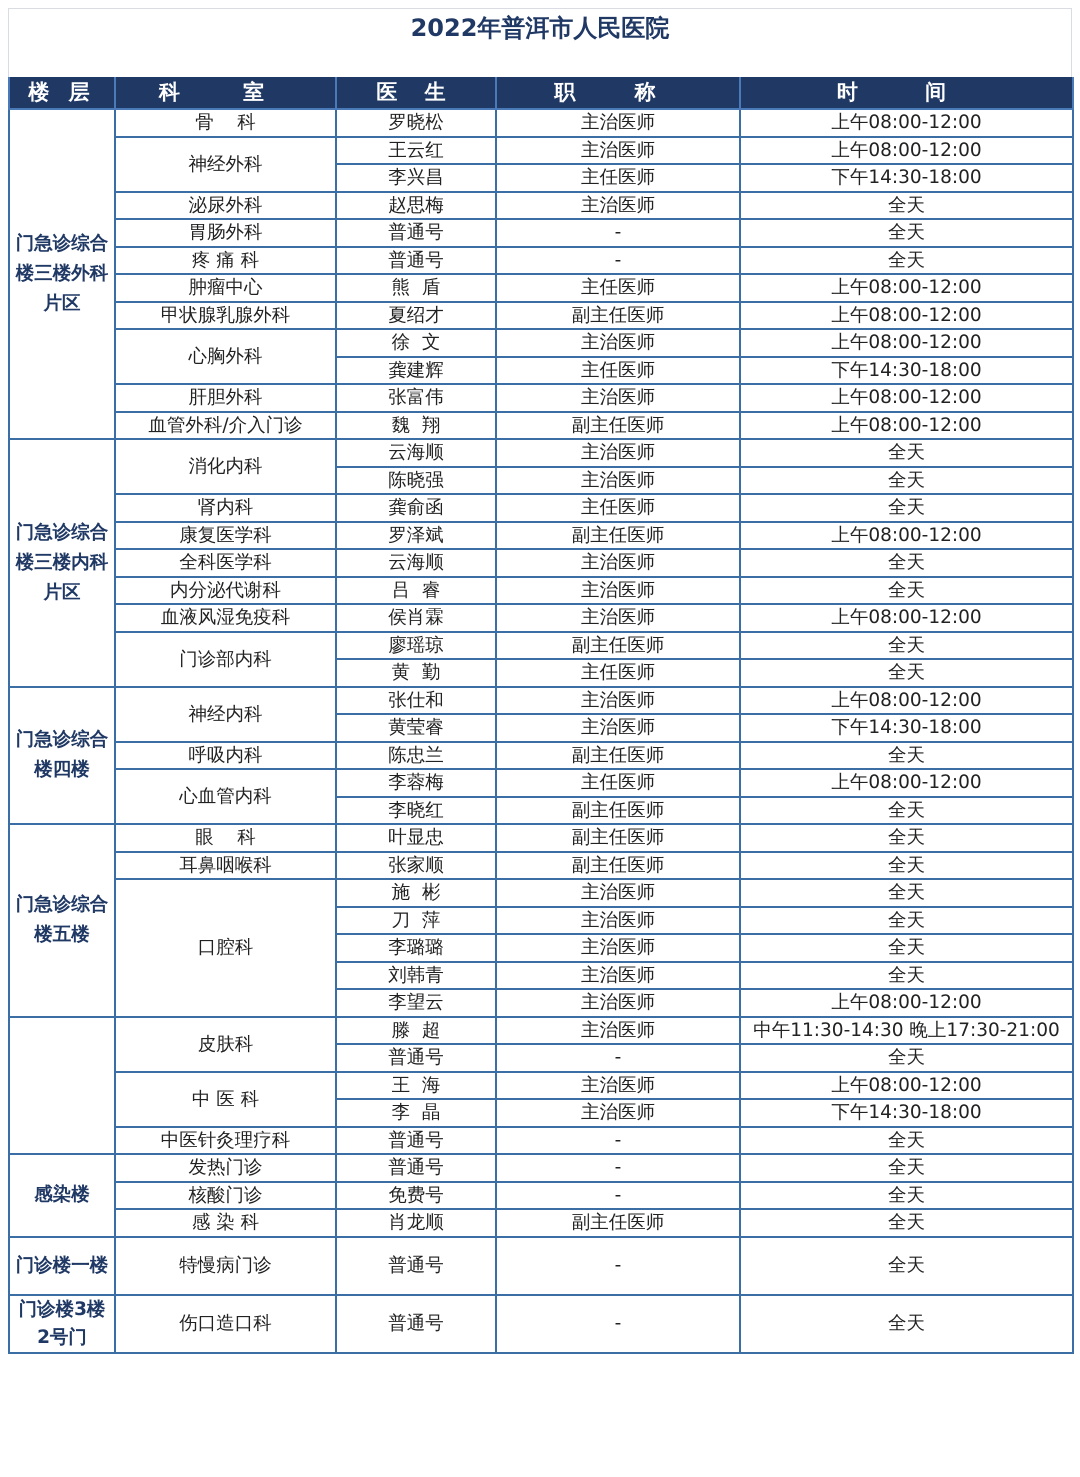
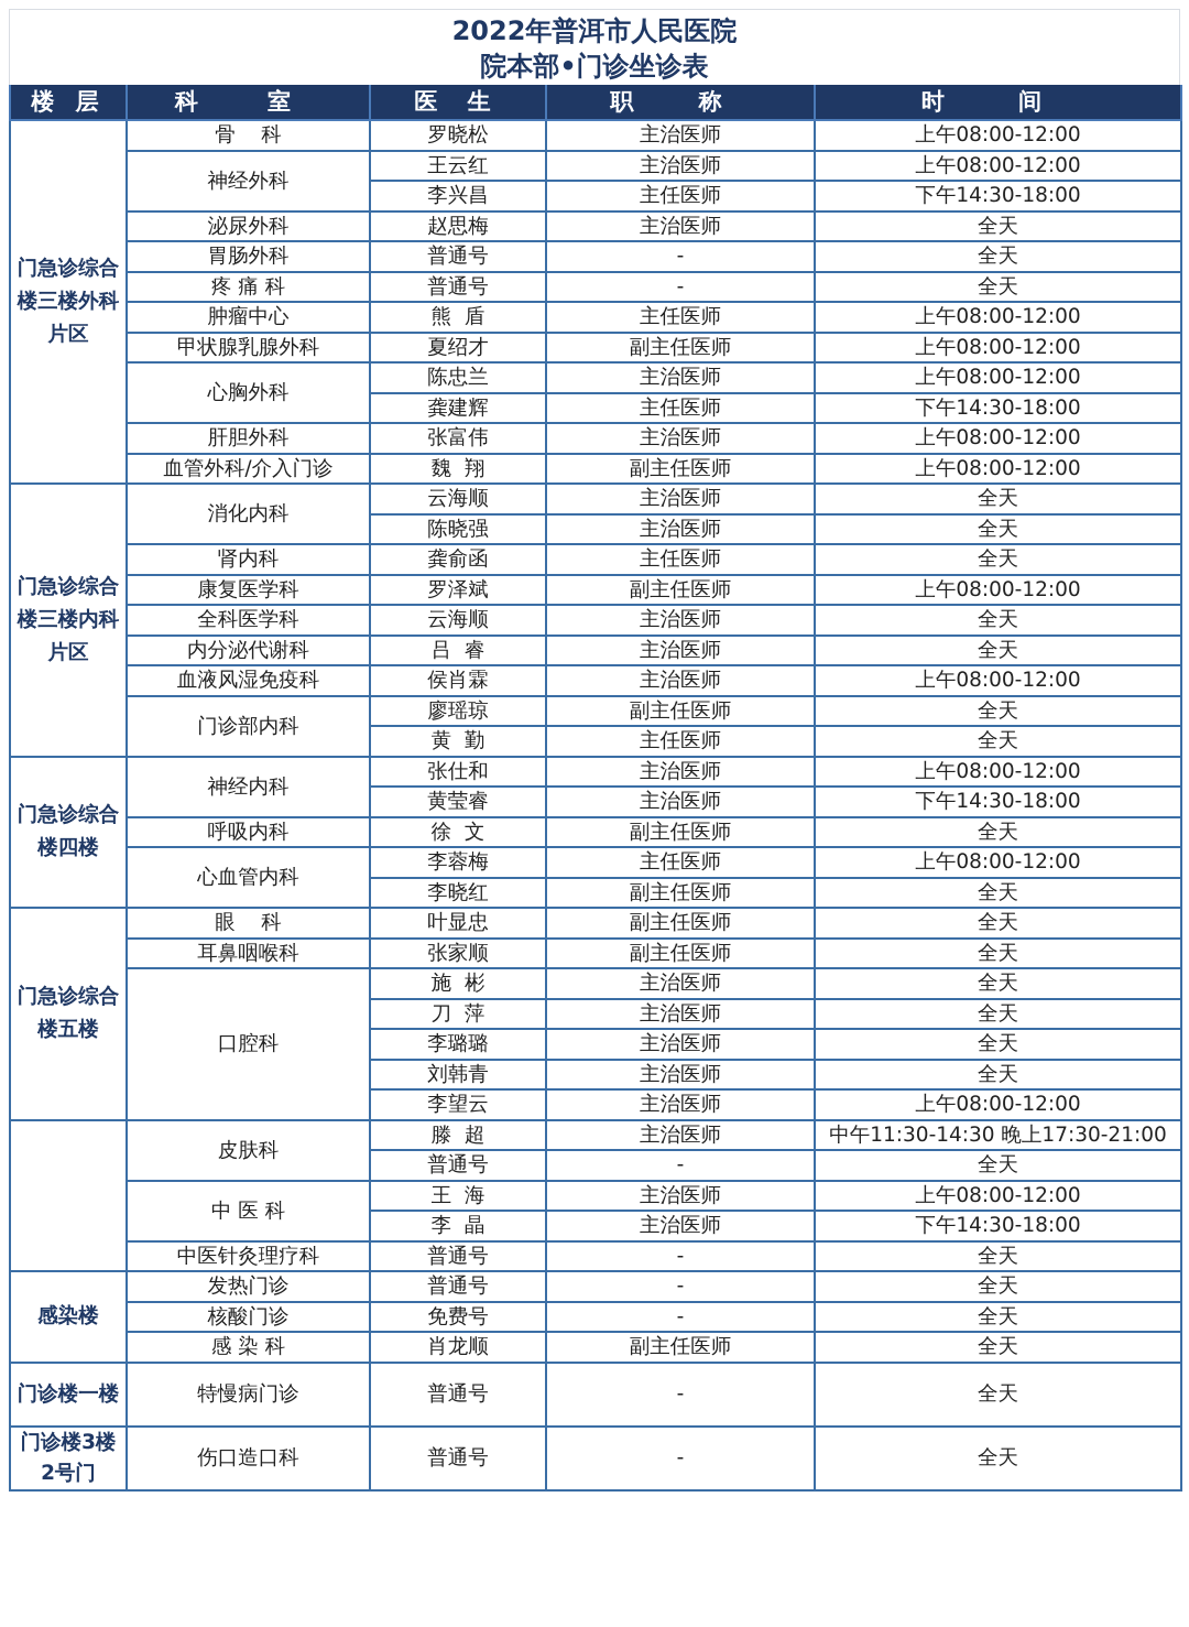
  2022年普洱市人民医院
+ 院本部•门诊坐诊表
  楼 层	科 室	医 生	职 称	时 间
  门急诊综合楼三楼外科片区	骨 科	罗晓松	主治医师	上午08:00-12:00
  神经外科	王云红	主治医师	上午08:00-12:00
  李兴昌	主任医师	下午14:30-18:00
  泌尿外科	赵思梅	主治医师	全天
  胃肠外科	普通号	-	全天
  疼 痛 科	普通号	-	全天
  肿瘤中心	熊 盾	主任医师	上午08:00-12:00
  甲状腺乳腺外科	夏绍才	副主任医师	上午08:00-12:00
- 心胸外科	徐 文	主治医师	上午08:00-12:00
+ 心胸外科	陈忠兰	主治医师	上午08:00-12:00
  龚建辉	主任医师	下午14:30-18:00
  肝胆外科	张富伟	主治医师	上午08:00-12:00
  血管外科/介入门诊	魏 翔	副主任医师	上午08:00-12:00
  门急诊综合楼三楼内科片区	消化内科	云海顺	主治医师	全天
  陈晓强	主治医师	全天
  肾内科	龚俞函	主任医师	全天
  康复医学科	罗泽斌	副主任医师	上午08:00-12:00
  全科医学科	云海顺	主治医师	全天
  内分泌代谢科	吕 睿	主治医师	全天
  血液风湿免疫科	侯肖霖	主治医师	上午08:00-12:00
  门诊部内科	廖瑶琼	副主任医师	全天
  黄 勤	主任医师	全天
  门急诊综合楼四楼	神经内科	张仕和	主治医师	上午08:00-12:00
  黄莹睿	主治医师	下午14:30-18:00
- 呼吸内科	陈忠兰	副主任医师	全天
+ 呼吸内科	徐 文	副主任医师	全天
  心血管内科	李蓉梅	主任医师	上午08:00-12:00
  李晓红	副主任医师	全天
  门急诊综合楼五楼	眼 科	叶显忠	副主任医师	全天
  耳鼻咽喉科	张家顺	副主任医师	全天
  口腔科	施 彬	主治医师	全天
  刀 萍	主治医师	全天
  李璐璐	主治医师	全天
  刘韩青	主治医师	全天
  李望云	主治医师	上午08:00-12:00
  	皮肤科	滕 超	主治医师	中午11:30-14:30 晚上17:30-21:00
  普通号	-	全天
  中 医 科	王 海	主治医师	上午08:00-12:00
  李 晶	主治医师	下午14:30-18:00
  中医针灸理疗科	普通号	-	全天
  感染楼	发热门诊	普通号	-	全天
  核酸门诊	免费号	-	全天
  感 染 科	肖龙顺	副主任医师	全天
  门诊楼一楼	特慢病门诊	普通号	-	全天
  门诊楼3楼2号门	伤口造口科	普通号	-	全天
